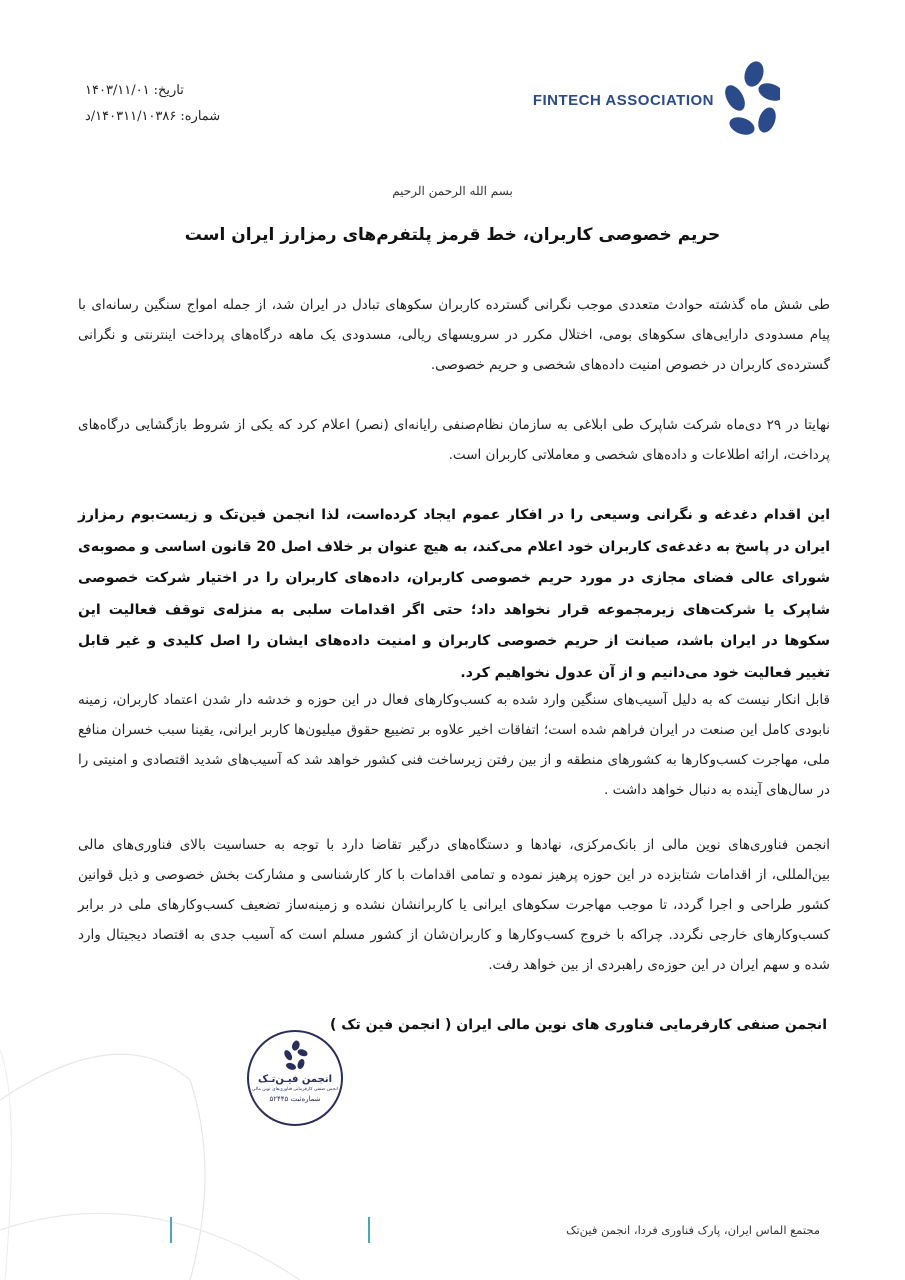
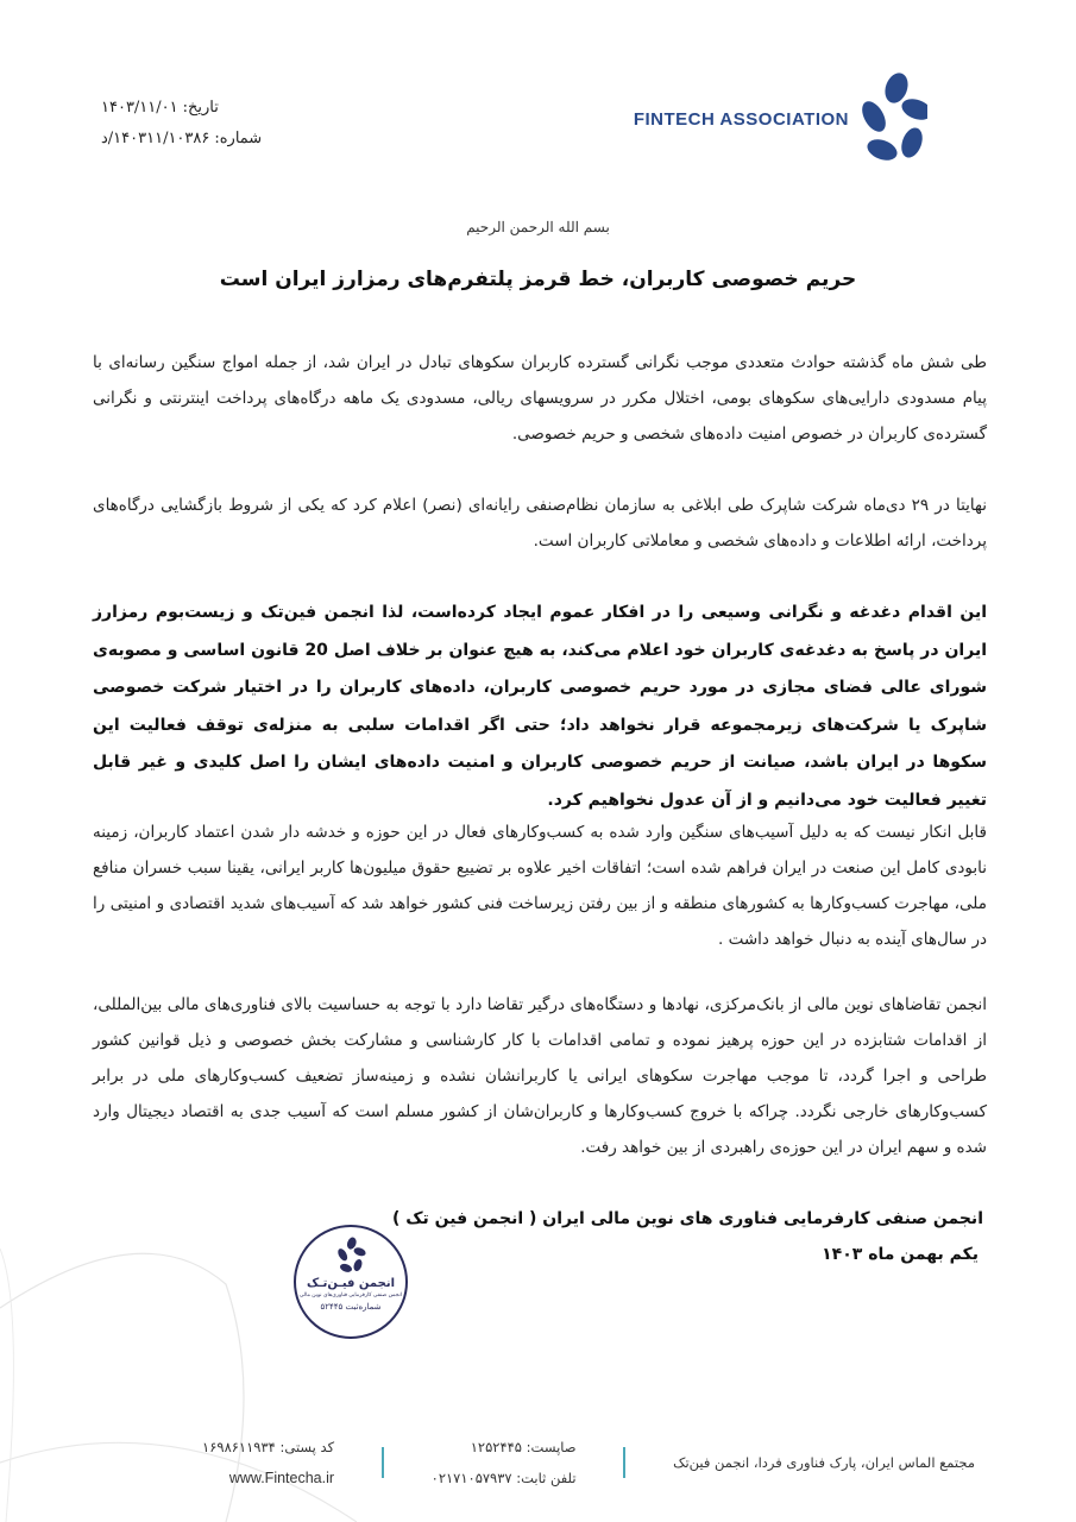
  FINTECH ASSOCIATION
  تاریخ:
  ۱۴۰۳/۱۱/۰۱
  شماره:
  ۱۴۰۳۱۱/۱۰۳۸۶/د
  بسم الله الرحمن الرحیم
  حریم خصوصی کاربران، خط قرمز پلتفرم‌های رمزارز ایران است
  طی شش ماه گذشته حوادث متعددی موجب نگرانی گسترده کاربران سکوهای تبادل در ایران شد، از جمله امواج سنگین رسانه‌ای با پیام مسدودی دارایی‌های سکوهای بومی، اختلال مکرر در سرویسهای ریالی، مسدودی یک ماهه درگاه‌های پرداخت اینترنتی و نگرانی گسترده‌ی کاربران در خصوص امنیت داده‌های شخصی و حریم خصوصی.
  نهایتا در ۲۹ دی‌ماه شرکت شاپرک طی ابلاغی به سازمان نظام‌صنفی رایانه‌ای (نصر) اعلام کرد که یکی از شروط بازگشایی درگاه‌های پرداخت، ارائه اطلاعات و داده‌های شخصی و معاملاتی کاربران است.
  این اقدام دغدغه و نگرانی وسیعی را در افکار عموم ایجاد کرده‌است، لذا انجمن فین‌تک و زیست‌بوم رمزارز ایران در پاسخ به دغدغه‌ی کاربران خود اعلام می‌کند، به هیچ عنوان بر خلاف اصل 20 قانون اساسی و مصوبه‌ی شورای عالی فضای مجازی در مورد حریم خصوصی کاربران، داده‌های کاربران را در اختیار شرکت خصوصی شاپرک یا شرکت‌های زیرمجموعه قرار نخواهد داد؛ حتی اگر اقدامات سلبی به منزله‌ی توقف فعالیت این سکوها در ایران باشد، صیانت از حریم خصوصی کاربران و امنیت داده‌های ایشان را اصل کلیدی و غیر قابل تغییر فعالیت خود می‌دانیم و از آن عدول نخواهیم کرد.
  قابل انکار نیست که به دلیل آسیب‌های سنگین وارد شده به کسب‌وکارهای فعال در این حوزه و خدشه دار شدن اعتماد کاربران، زمینه نابودی کامل این صنعت در ایران فراهم شده است؛ اتفاقات اخیر علاوه بر تضییع حقوق میلیون‌ها کاربر ایرانی، یقینا سبب خسران منافع ملی، مهاجرت کسب‌وکارها به کشورهای منطقه و از بین رفتن زیرساخت فنی کشور خواهد شد که آسیب‌های شدید اقتصادی و امنیتی را در سال‌های آینده به دنبال خواهد داشت .
- انجمن فناوری‌های نوین مالی از بانک‌مرکزی، نهادها و دستگاه‌های درگیر تقاضا دارد با توجه به حساسیت بالای فناوری‌های مالی بین‌المللی، از اقدامات شتابزده در این حوزه پرهیز نموده و تمامی اقدامات با کار کارشناسی و مشارکت بخش خصوصی و ذیل قوانین کشور طراحی و اجرا گردد، تا موجب مهاجرت سکوهای ایرانی یا کاربرانشان نشده و زمینه‌ساز تضعیف کسب‌وکارهای ملی در برابر کسب‌وکارهای خارجی نگردد. چراکه با خروج کسب‌وکارها و کاربران‌شان از کشور مسلم است که آسیب جدی به اقتصاد دیجیتال وارد شده و سهم ایران در این حوزه‌ی راهبردی از بین خواهد رفت.
+ انجمن تقاضا‌های نوین مالی از بانک‌مرکزی، نهادها و دستگاه‌های درگیر تقاضا دارد با توجه به حساسیت بالای فناوری‌های مالی بین‌المللی، از اقدامات شتابزده در این حوزه پرهیز نموده و تمامی اقدامات با کار کارشناسی و مشارکت بخش خصوصی و ذیل قوانین کشور طراحی و اجرا گردد، تا موجب مهاجرت سکوهای ایرانی یا کاربرانشان نشده و زمینه‌ساز تضعیف کسب‌وکارهای ملی در برابر کسب‌وکارهای خارجی نگردد. چراکه با خروج کسب‌وکارها و کاربران‌شان از کشور مسلم است که آسیب جدی به اقتصاد دیجیتال وارد شده و سهم ایران در این حوزه‌ی راهبردی از بین خواهد رفت.
  انجمن صنفی کارفرمایی فناوری های نوین مالی ایران ( انجمن فین تک )
+ یکم بهمن ماه ۱۴۰۳
  انجمن فیـن‌تـک
  شماره‌ثبت ۵۲۴۴۵
  مجتمع الماس ایران، پارک فناوری فردا، انجمن فین‌تک
+ صاپست: ۱۲۵۲۴۴۵
+ تلفن ثابت: ۰۲۱۷۱۰۵۷۹۳۷
+ کد پستی: ۱۶۹۸۶۱۱۹۳۴
+ www.Fintecha.ir
